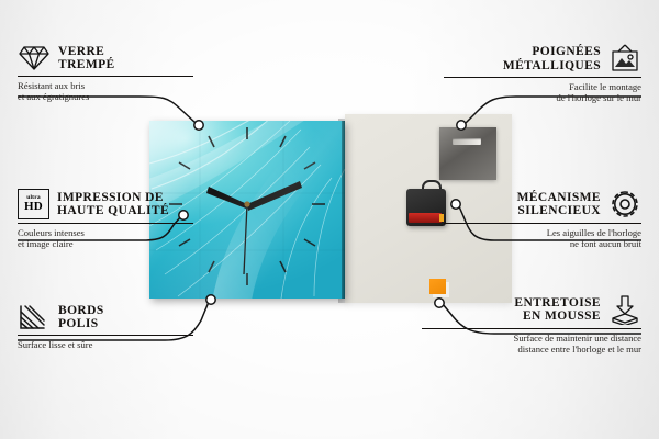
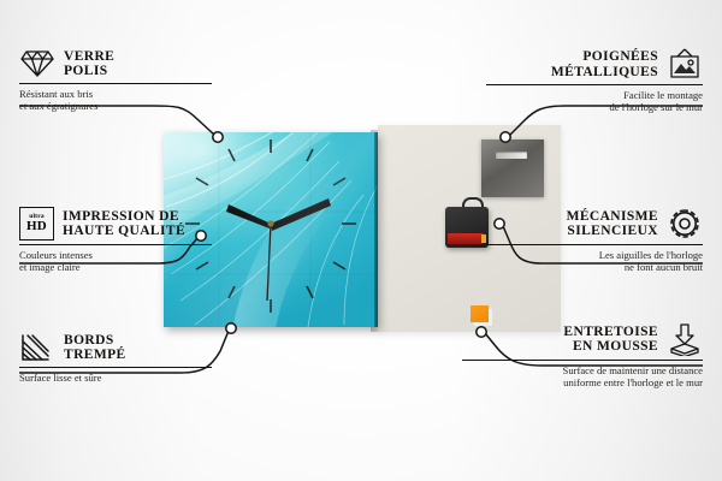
  VERRE
- TREMPÉ
+ POLIS
  Résistant aux bris
  et aux égratignures
  HD
  IMPRESSION DE
  HAUTE QUALITÉ
  Couleurs intenses
  et image claire
  BORDS
- POLIS
+ TREMPÉ
  Surface lisse et sûre
  POIGNÉES
  MÉTALLIQUES
  Facilite le montage
  de l'horloge sur le mur
  MÉCANISME
  SILENCIEUX
  Les aiguilles de l'horloge
  ne font aucun bruit
  ENTRETOISE
  EN MOUSSE
  Surface de maintenir une distance
- distance entre l'horloge et le mur
+ uniforme entre l'horloge et le mur
